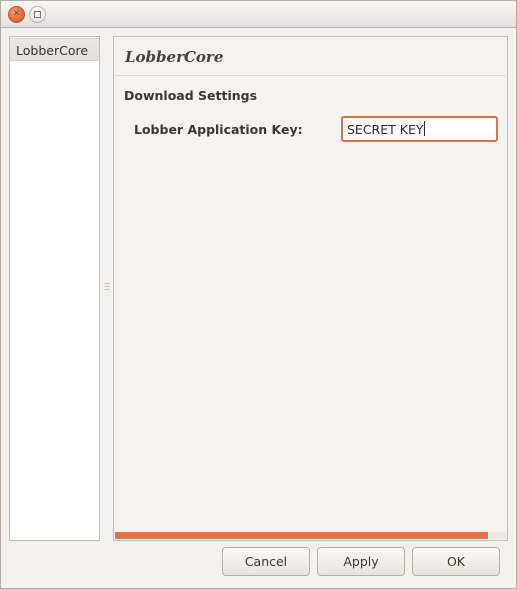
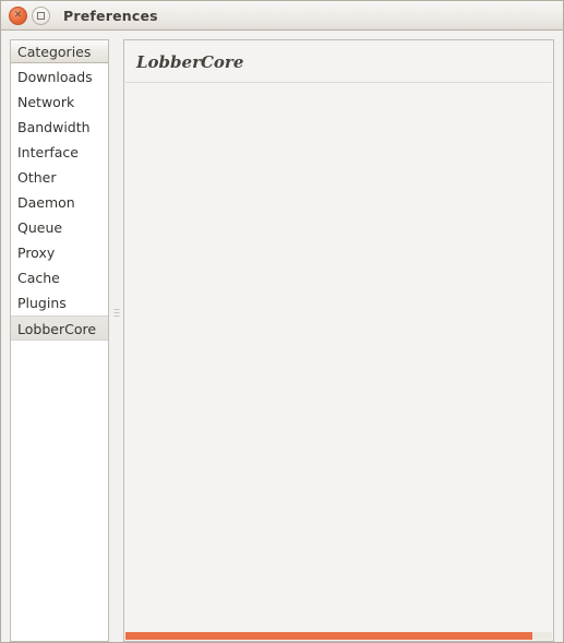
  ✕
+ Preferences
+ Categories
+ Downloads
+ Network
+ Bandwidth
+ Interface
+ Other
+ Daemon
+ Queue
+ Proxy
+ Cache
+ Plugins
  LobberCore
  LobberCore
- Download Settings
- Lobber Application Key:
- SECRET KEY
- Cancel
- Apply
- OK
